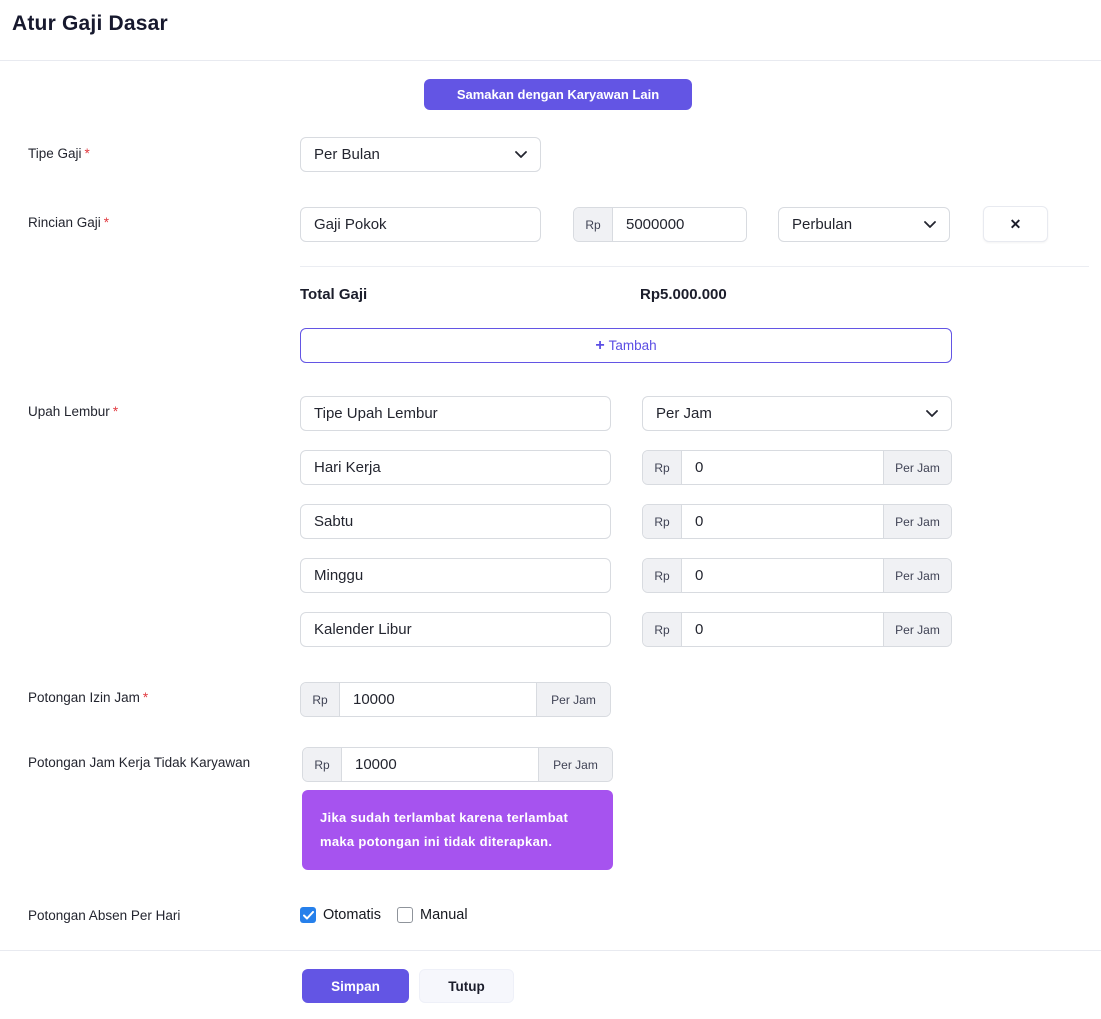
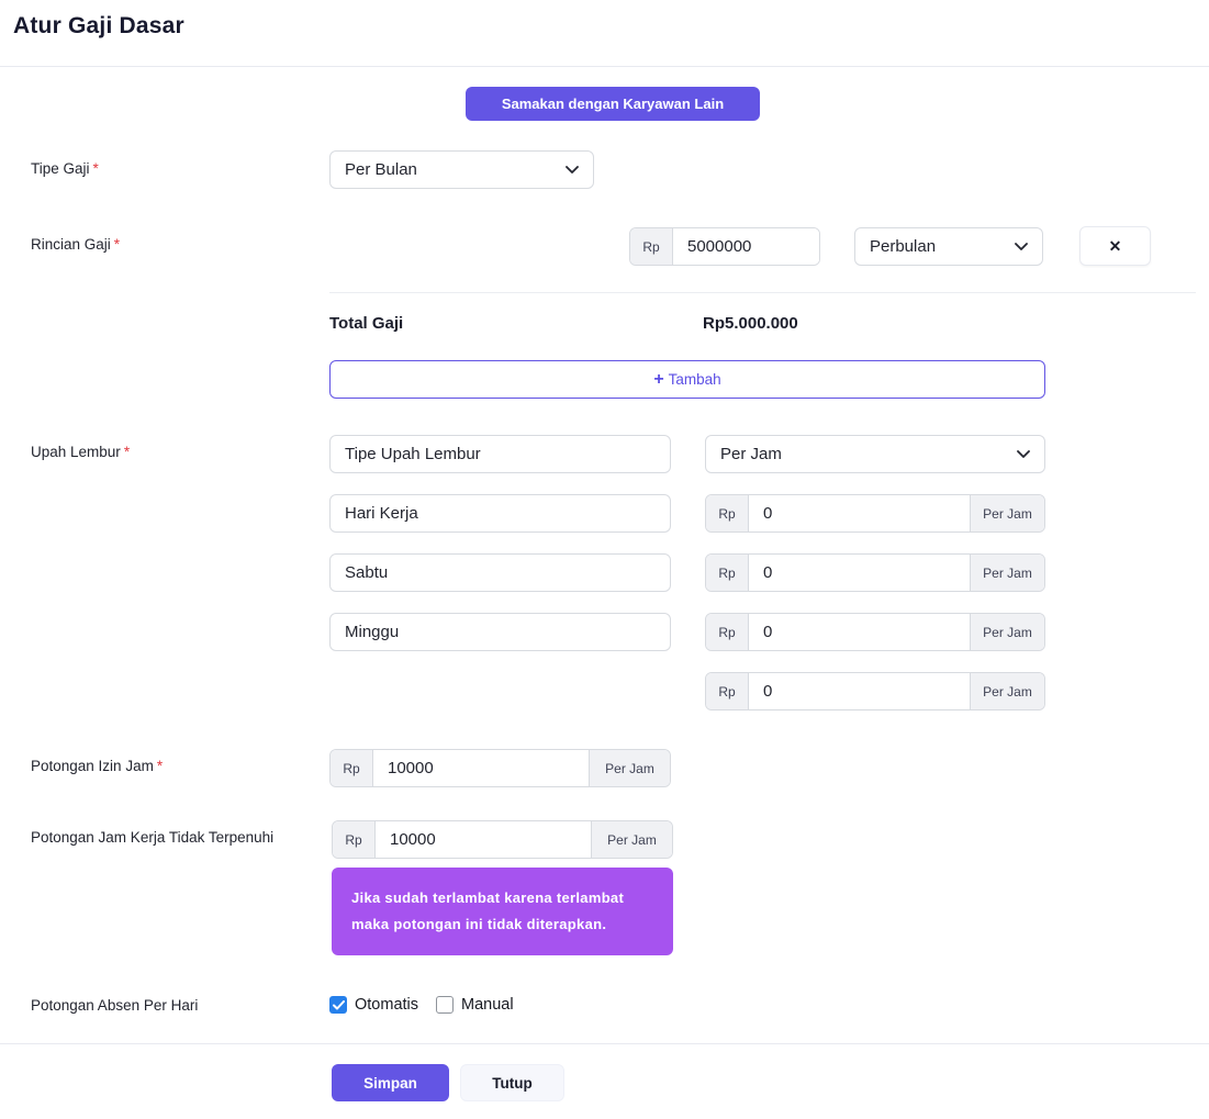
  Atur Gaji Dasar
  Samakan dengan Karyawan Lain
  Tipe Gaji *
  Per Bulan
  Rincian Gaji *
- Gaji Pokok
  Rp
  5000000
  Perbulan
  ✕
  Total Gaji
  Rp5.000.000
  +
  Tambah
  Upah Lembur *
  Tipe Upah Lembur
  Per Jam
  Hari Kerja
  Rp
  0
  Per Jam
  Sabtu
  Rp
  0
  Per Jam
  Minggu
  Rp
  0
  Per Jam
- Kalender Libur
  Rp
  0
  Per Jam
  Potongan Izin Jam *
  Rp
  10000
  Per Jam
- Potongan Jam Kerja Tidak Karyawan
+ Potongan Jam Kerja Tidak Terpenuhi
  Rp
  10000
  Per Jam
  Jika sudah terlambat karena terlambat
  maka potongan ini tidak diterapkan.
  Potongan Absen Per Hari
  Otomatis
  Manual
  Simpan
  Tutup
